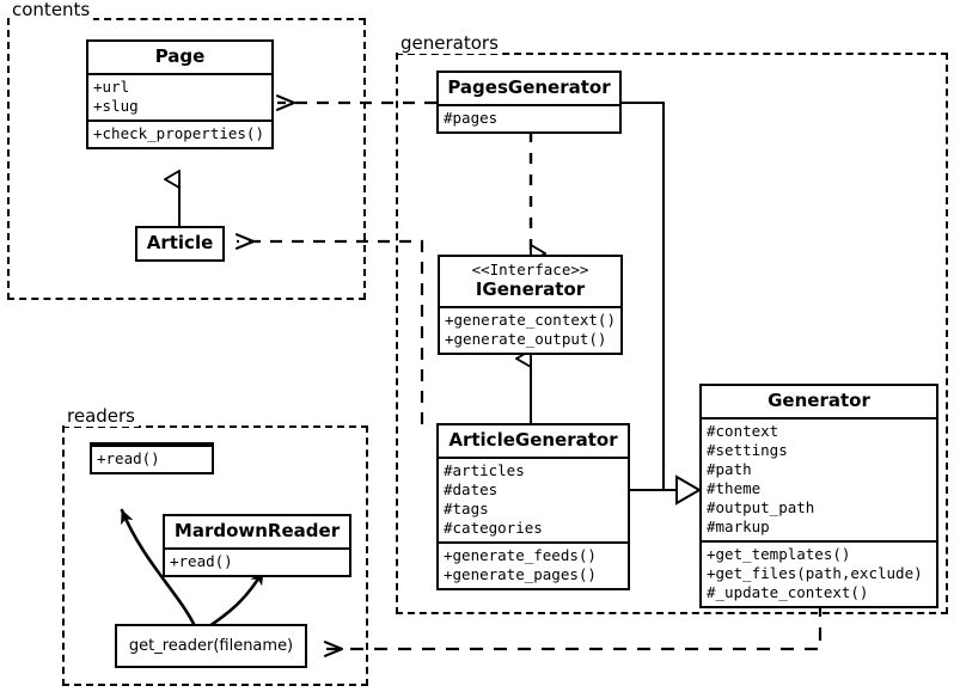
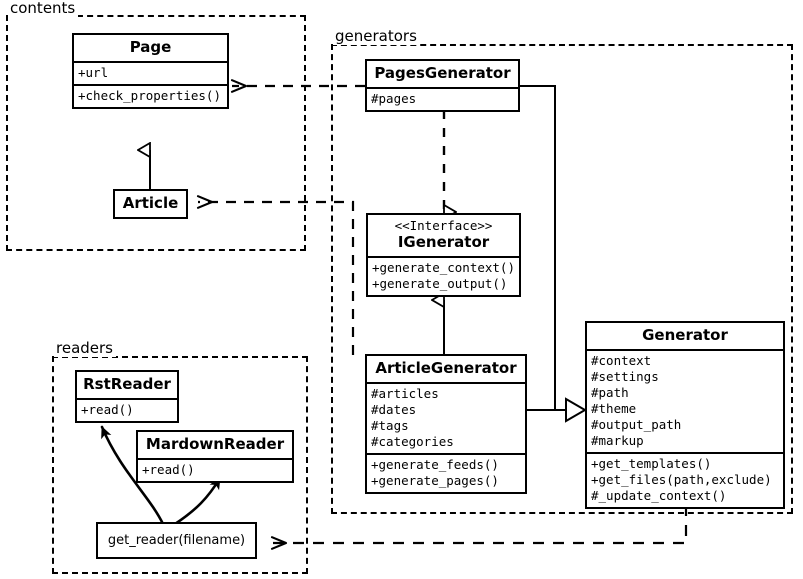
  contents
  generators
  readers
  Page
  +url
- +slug
  +check_properties()
  Article
  PagesGenerator
  #pages
  <<Interface>>
  IGenerator
  +generate_context()
  +generate_output()
  ArticleGenerator
  #articles
  #dates
  #tags
  #categories
  +generate_feeds()
  +generate_pages()
  Generator
  #context
  #settings
  #path
  #theme
  #output_path
  #markup
  +get_templates()
  +get_files(path,exclude)
  #_update_context()
+ RstReader
  +read()
  MardownReader
  +read()
  get_reader(filename)
